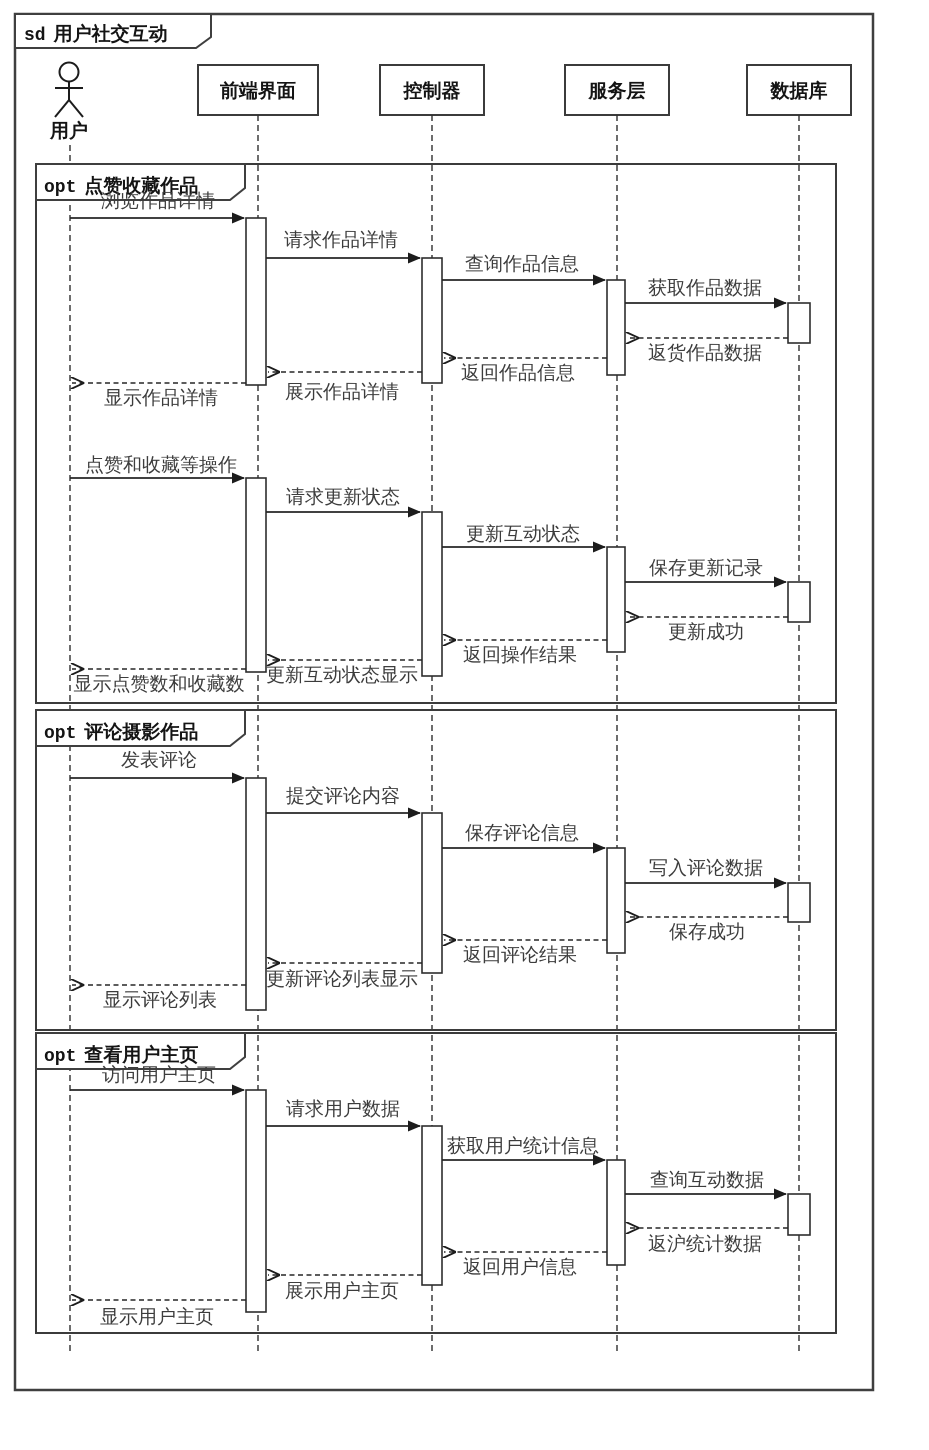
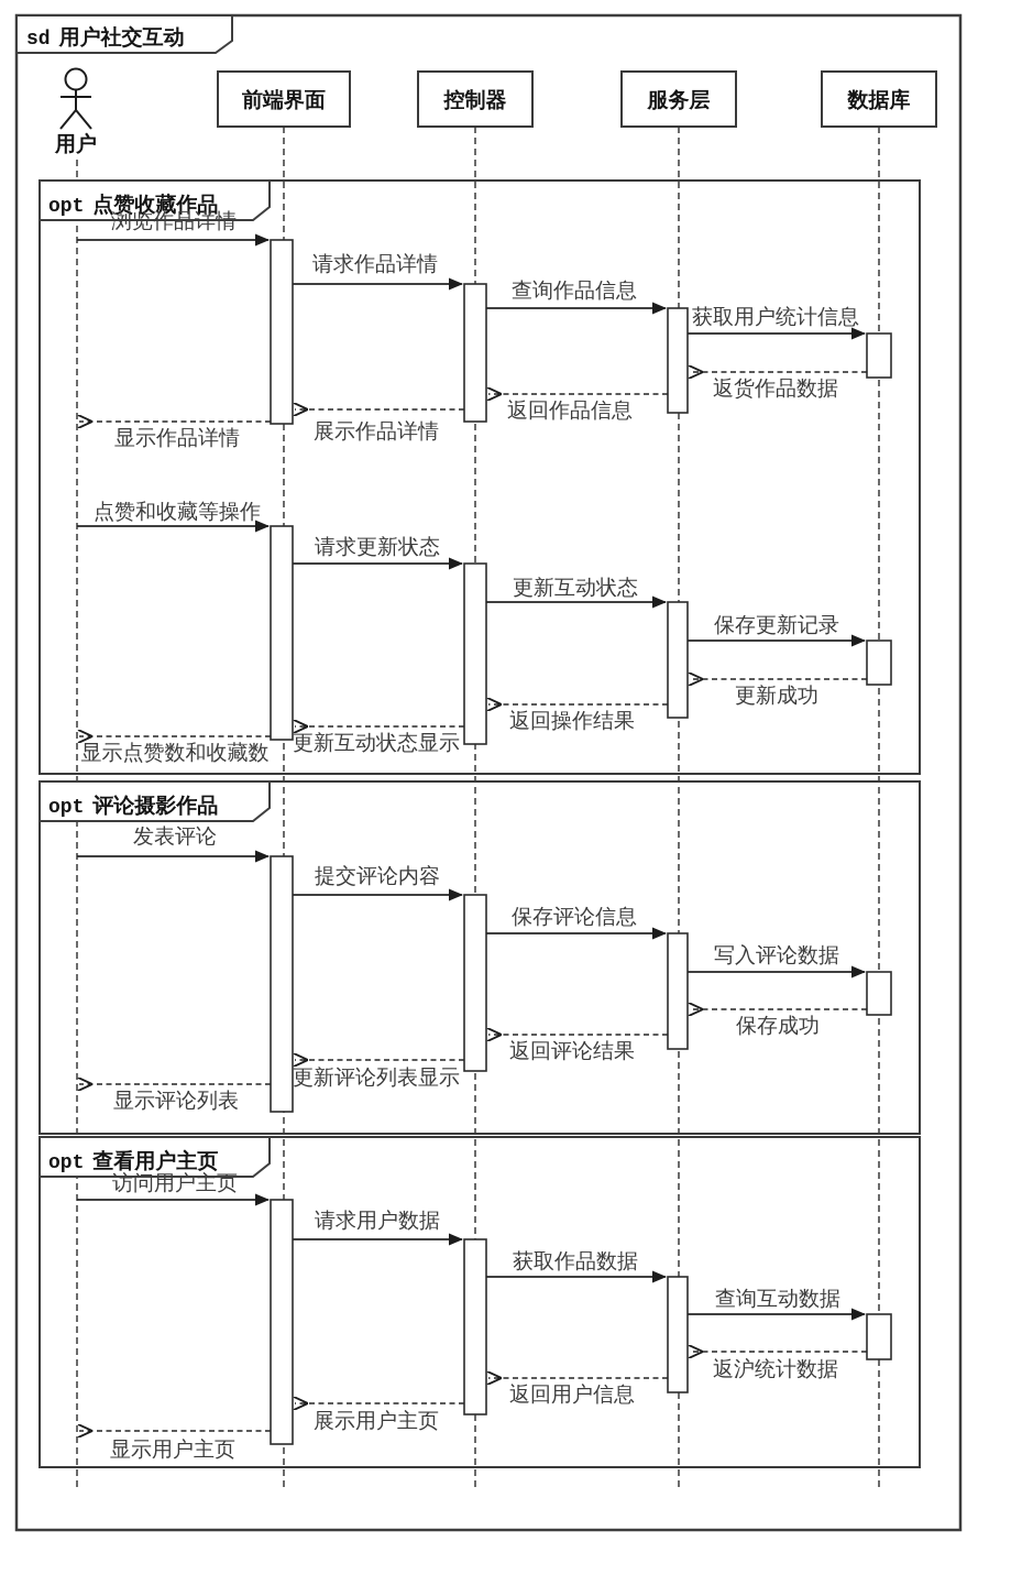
  sd 用户社交互动
  用户
  前端界面
  控制器
  服务层
  数据库
  opt 点赞收藏作品
  opt 评论摄影作品
  opt 查看用户主页
  浏览作品详情
  请求作品详情
  查询作品信息
- 获取作品数据
+ 获取用户统计信息
  返货作品数据
  返回作品信息
  展示作品详情
  显示作品详情
  点赞和收藏等操作
  请求更新状态
  更新互动状态
  保存更新记录
  更新成功
  返回操作结果
  更新互动状态显示
  显示点赞数和收藏数
  发表评论
  提交评论内容
  保存评论信息
  写入评论数据
  保存成功
  返回评论结果
  更新评论列表显示
  显示评论列表
  访问用户主页
  请求用户数据
- 获取用户统计信息
+ 获取作品数据
  查询互动数据
  返沪统计数据
  返回用户信息
  展示用户主页
  显示用户主页
